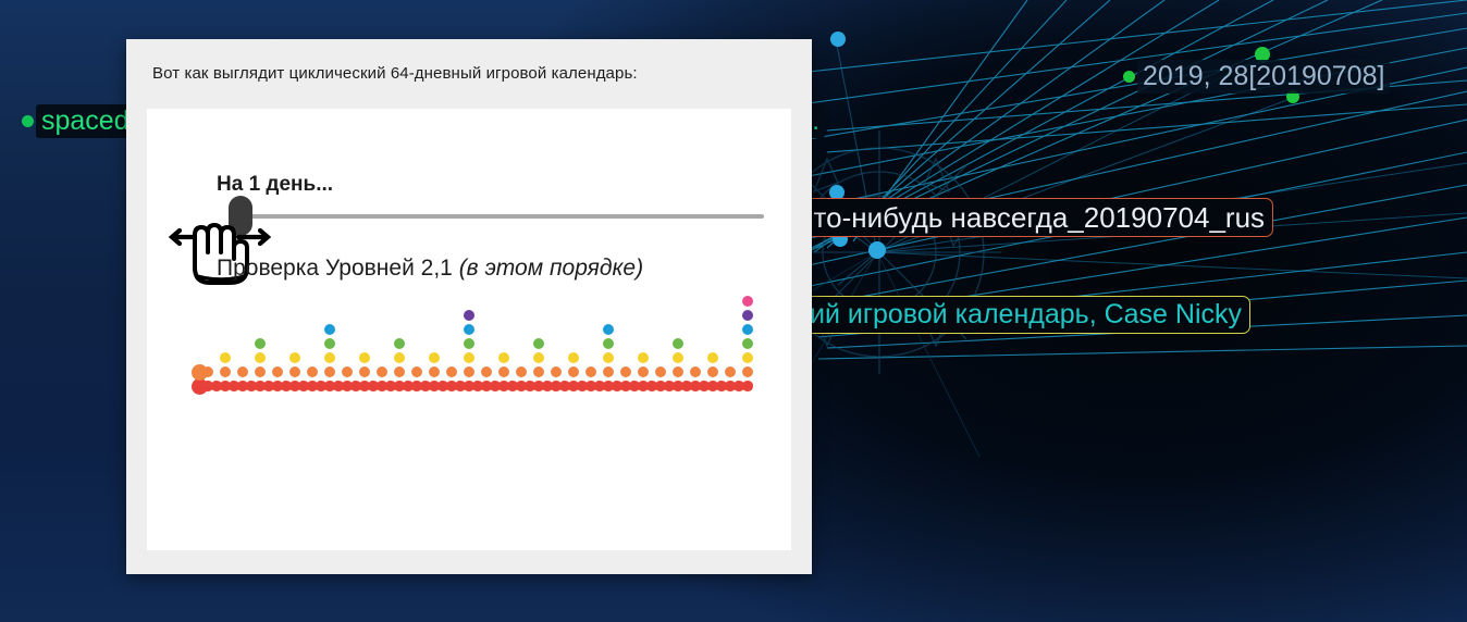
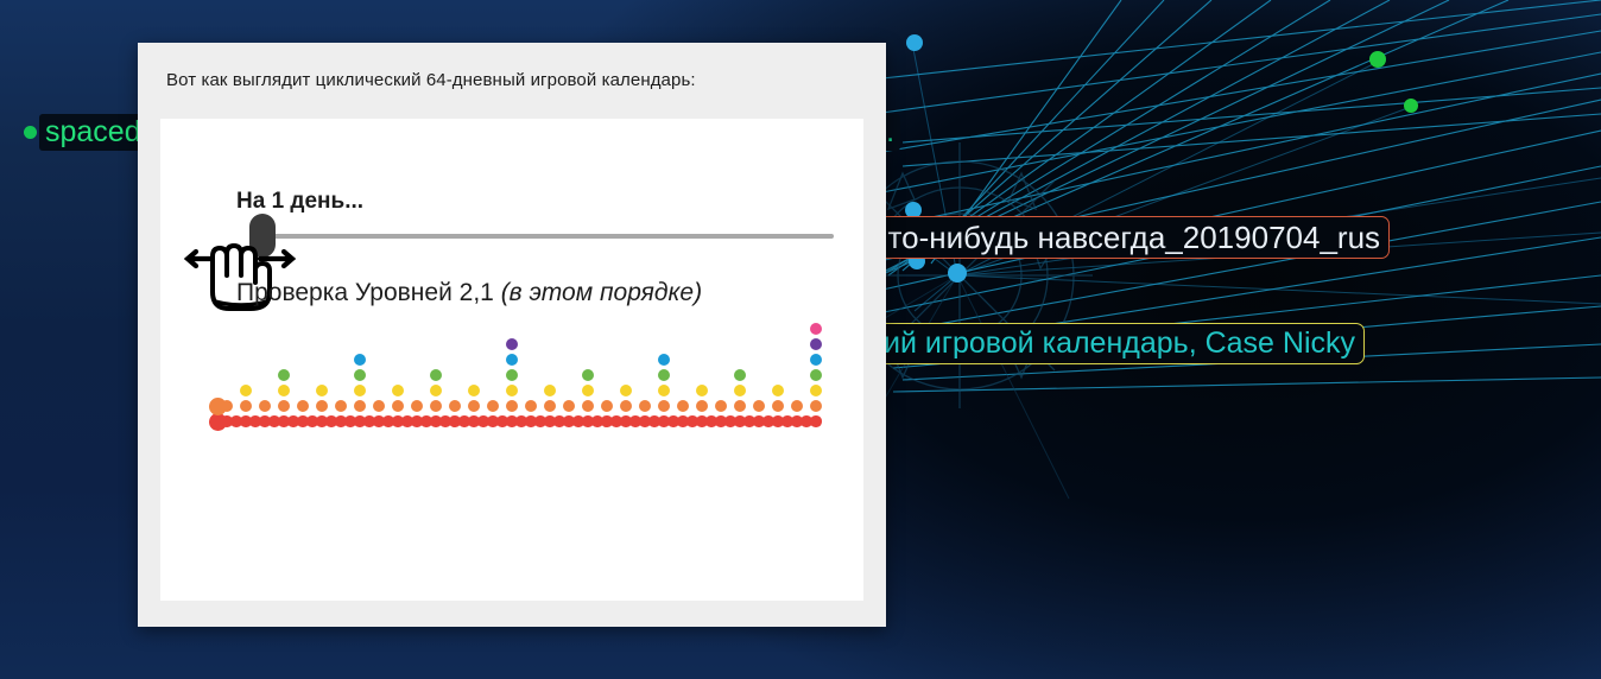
  spaced
- 2019, 28[20190708]
  то-нибудь навсегда_20190704_rus
  ий игровой календарь, Case Nicky
  Вот как выглядит циклический 64-дневный игровой календарь:
  На 1 день...
  Проверка Уровней 2,1 (в этом порядке)
